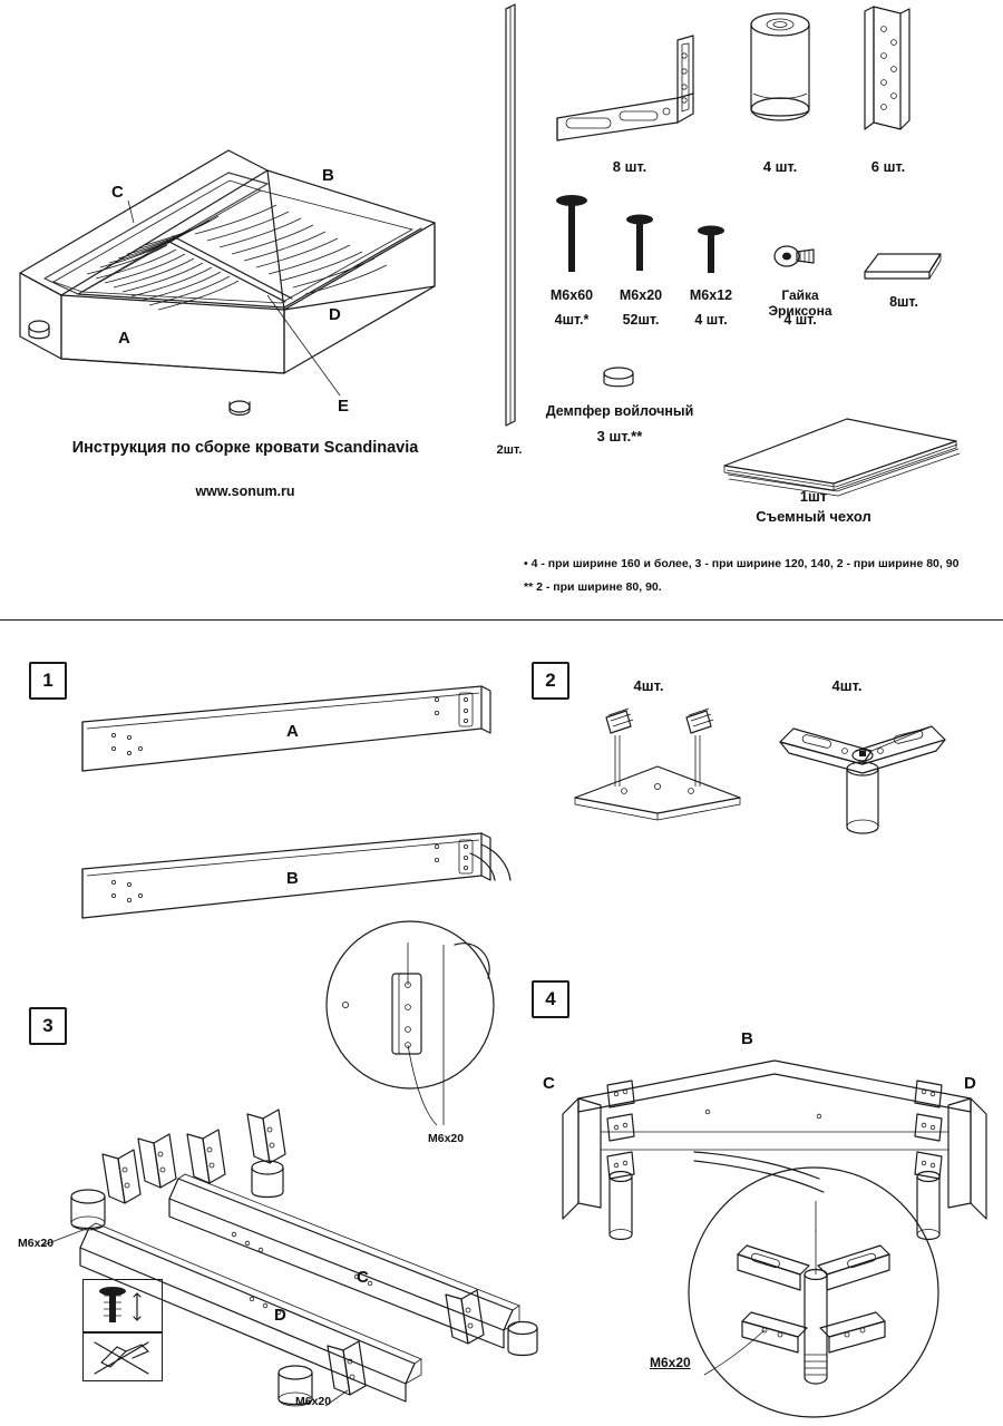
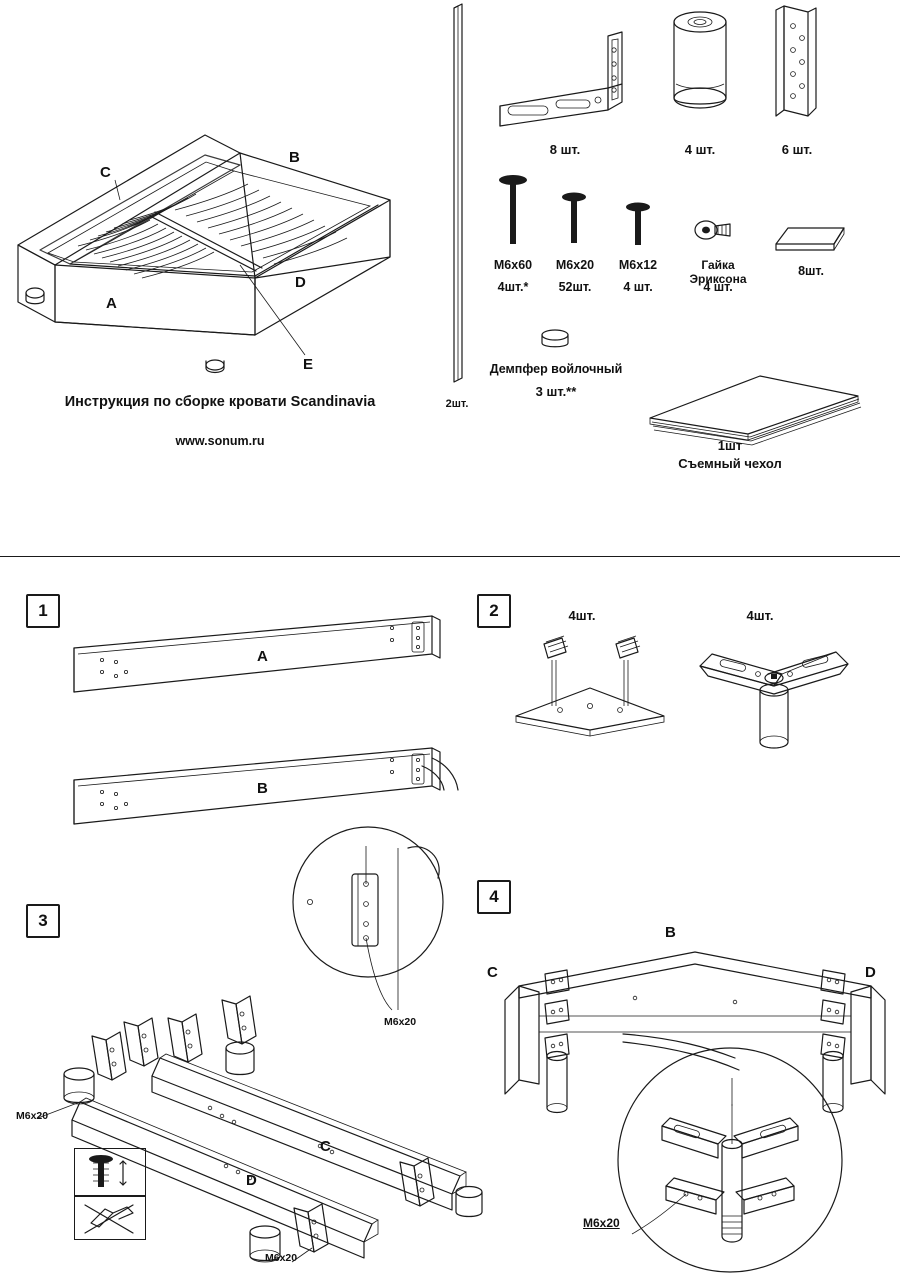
  C
  B
  A
  D
  E
  Инструкция по сборке кровати Scandinavia
  www.sonum.ru
  2шт.
  8 шт.
  4 шт.
  6 шт.
  M6x60
  4шт.*
  M6x20
  52шт.
  M6x12
  4 шт.
  Гайка Эриксона
  4 шт.
  8шт.
  Демпфер войлочный
  3 шт.**
  1шт
  Съемный чехол
- • 4 - при ширине 160 и более, 3 - при ширине 120, 140, 2 - при ширине 80, 90
- ** 2 - при ширине 80, 90.
  1
  A
  B
  M6x20
  2
  4шт.
  4шт.
  3
  C
  D
  M6x20
  M6x20
  4
  B
  C
  D
  M6x20
